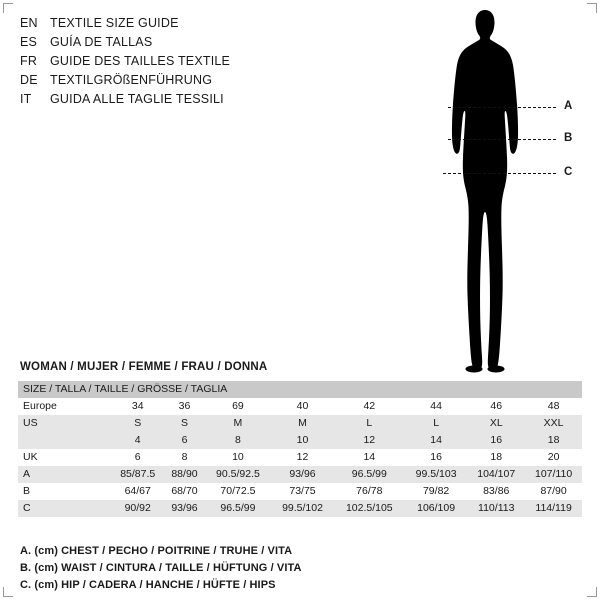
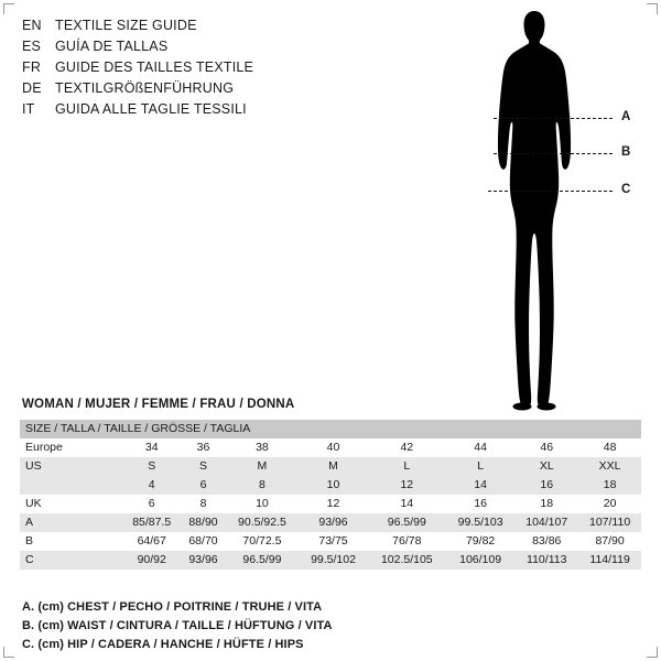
  EN
  TEXTILE SIZE GUIDE
  ES
  GUÍA DE TALLAS
  FR
  GUIDE DES TAILLES TEXTILE
  DE
  TEXTILGRÖßENFÜHRUNG
  IT
  GUIDA ALLE TAGLIE TESSILI
  A
  B
  C
  WOMAN / MUJER / FEMME / FRAU / DONNA
  SIZE / TALLA / TAILLE / GRÖSSE / TAGLIA
- Europe	34	36	69	40	42	44	46	48
+ Europe	34	36	38	40	42	44	46	48
  US	S	S	M	M	L	L	XL	XXL
  	4	6	8	10	12	14	16	18
  UK	6	8	10	12	14	16	18	20
  A	85/87.5	88/90	90.5/92.5	93/96	96.5/99	99.5/103	104/107	107/110
  B	64/67	68/70	70/72.5	73/75	76/78	79/82	83/86	87/90
  C	90/92	93/96	96.5/99	99.5/102	102.5/105	106/109	110/113	114/119
  A. (cm) CHEST / PECHO / POITRINE / TRUHE / VITA
  B. (cm) WAIST / CINTURA / TAILLE / HÜFTUNG / VITA
  C. (cm) HIP / CADERA / HANCHE / HÜFTE / HIPS
